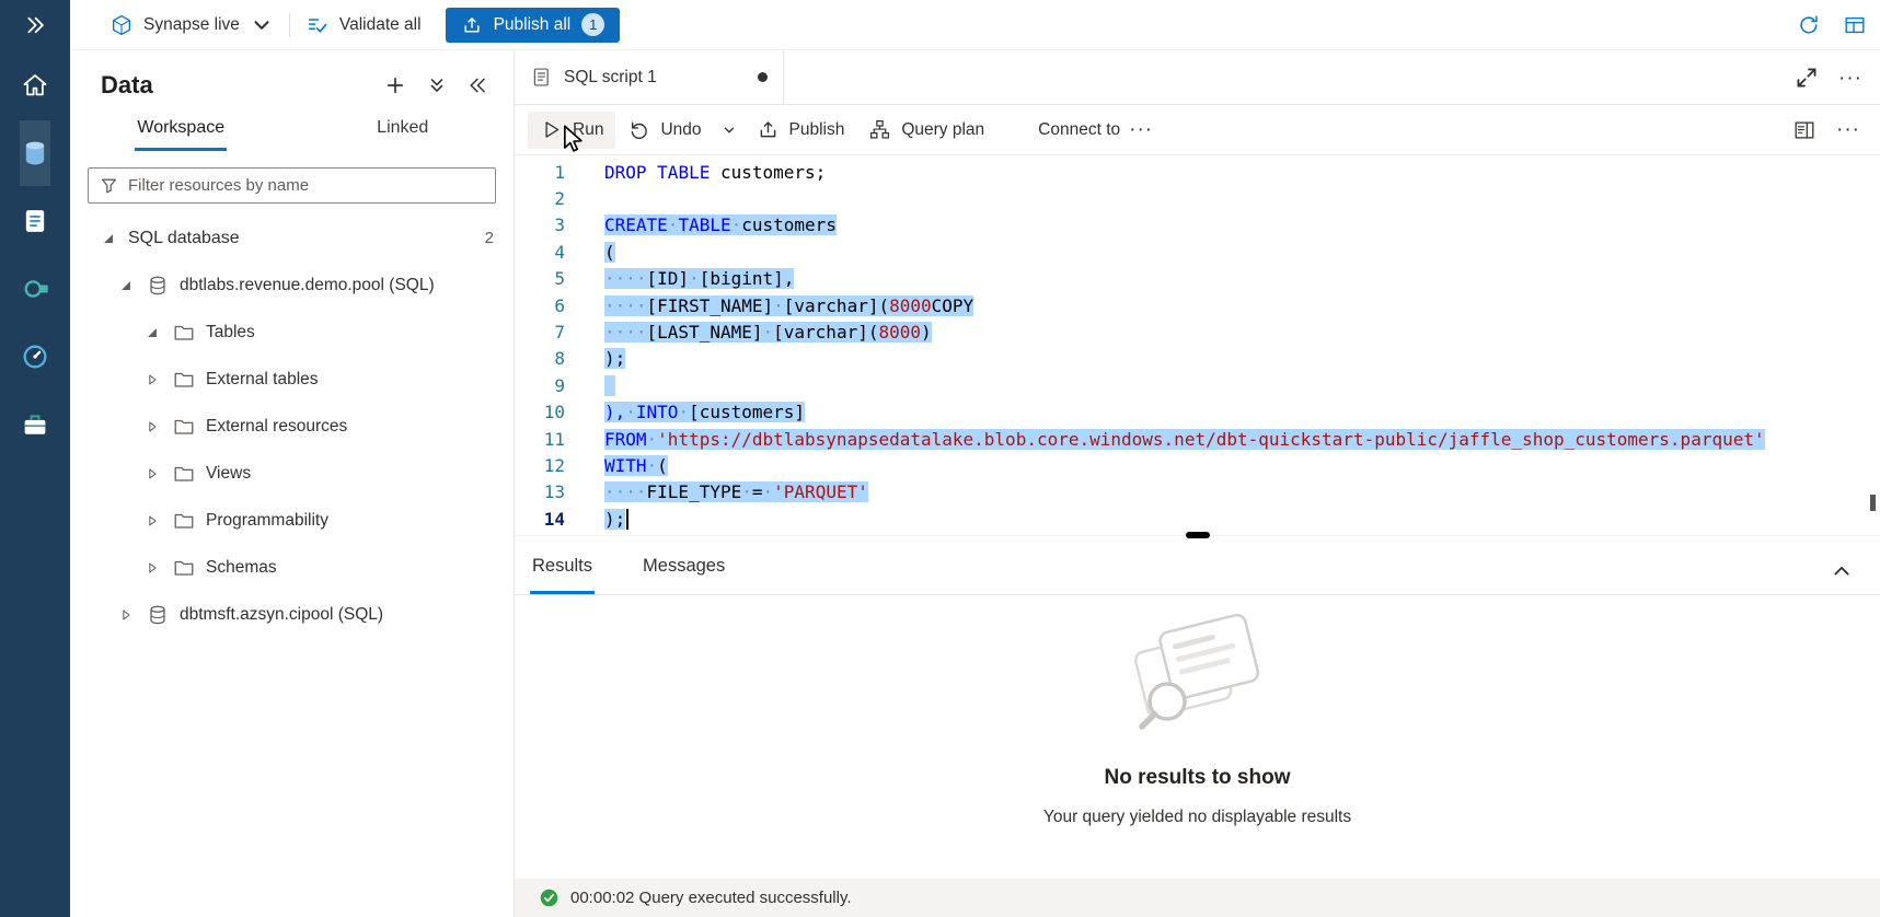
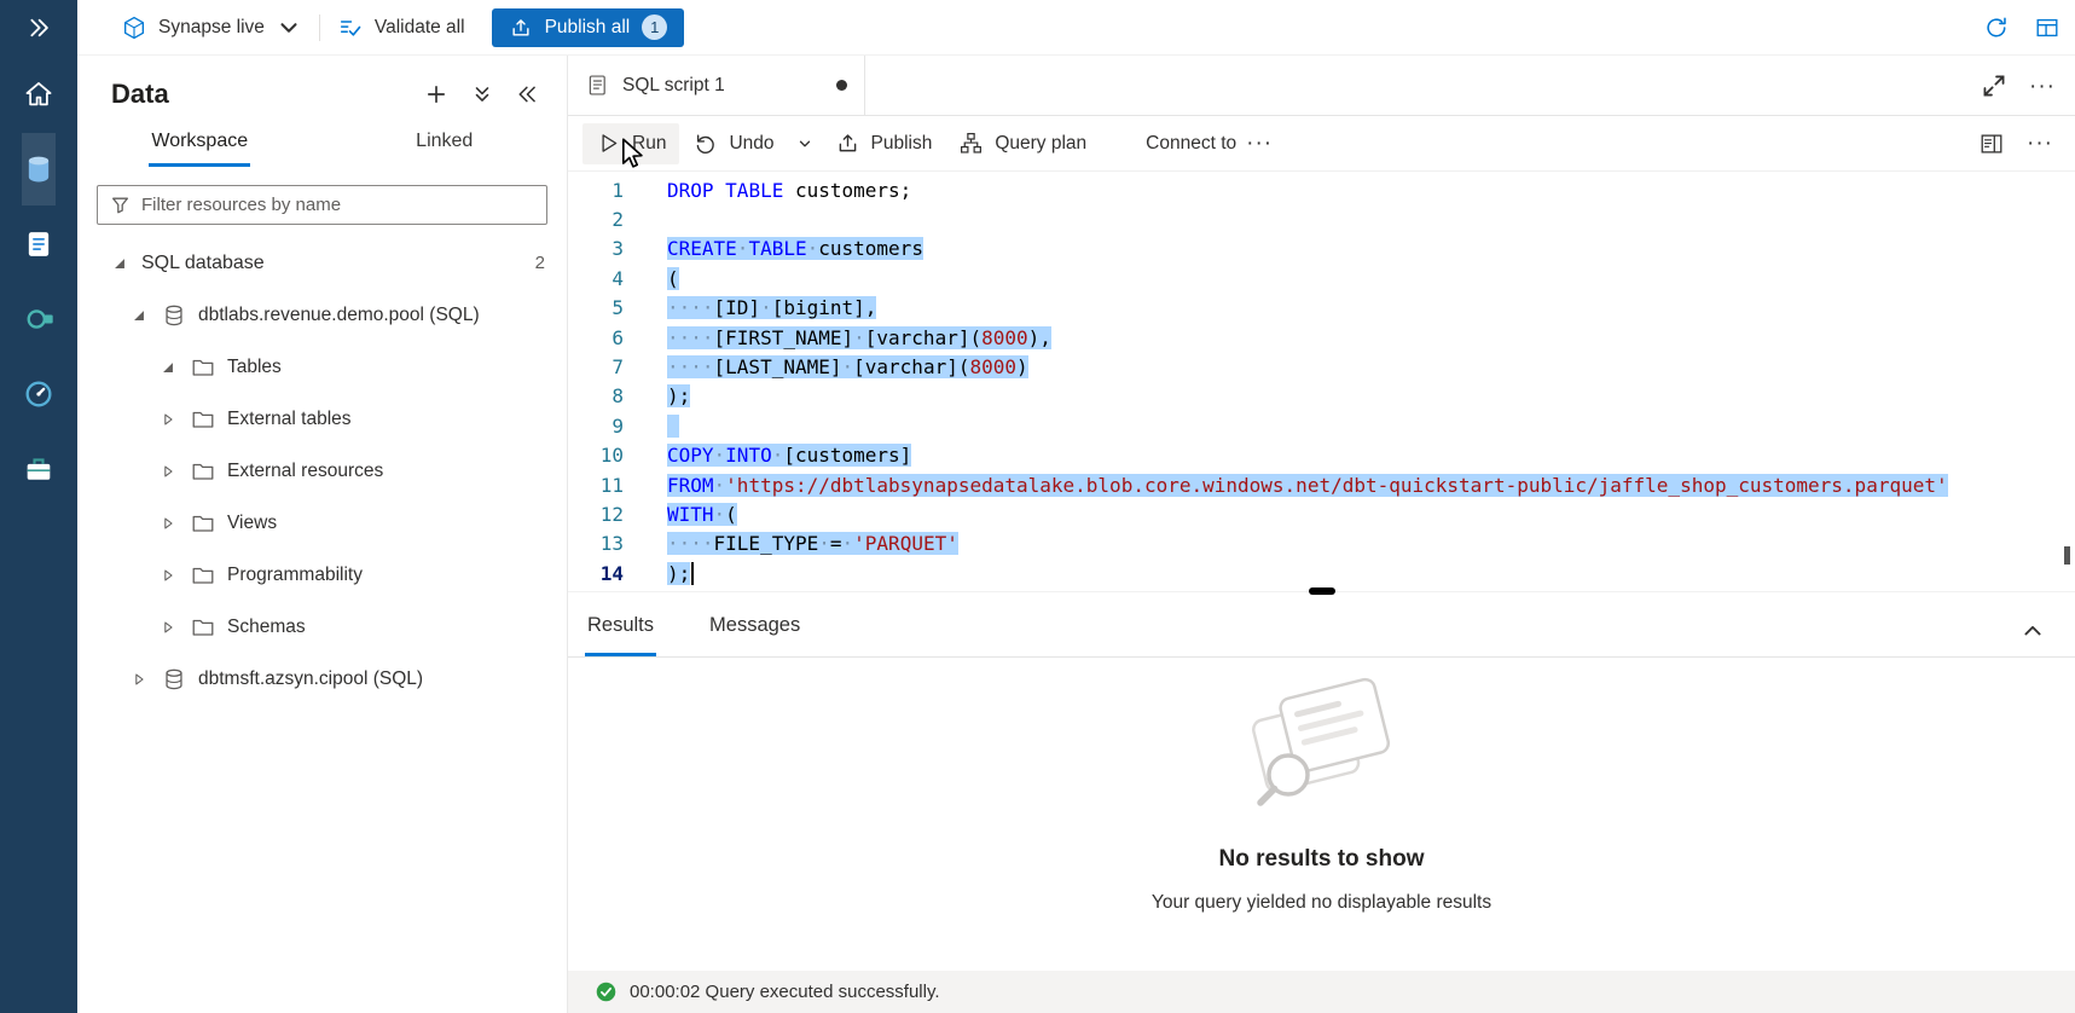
  Synapse live
  Validate all
  Publish all
  1
  Data
  Workspace
  Linked
  Filter resources by name
  SQL database
  2
  dbtlabs.revenue.demo.pool (SQL)
  Tables
  External tables
  External resources
  Views
  Programmability
  Schemas
  dbtmsft.azsyn.cipool (SQL)
  SQL script 1
  ···
  Run
  Undo
  Publish
  Query plan
  Connect to
  ···
  ···
  1
  DROP TABLE customers;
  2
  3
  CREATE·TABLE·customers
  4
  (
  5
  ····[ID]·[bigint],
  6
- ····[FIRST_NAME]·[varchar](8000COPY
+ ····[FIRST_NAME]·[varchar](8000),
  7
  ····[LAST_NAME]·[varchar](8000)
  8
  );
  9
  10
- ),·INTO·[customers]
+ COPY·INTO·[customers]
  11
  FROM·'https://dbtlabsynapsedatalake.blob.core.windows.net/dbt-quickstart-public/jaffle_shop_customers.parquet'
  12
  WITH·(
  13
  ····FILE_TYPE·=·'PARQUET'
  14
  );
  Results
  Messages
  No results to show
  Your query yielded no displayable results
  00:00:02 Query executed successfully.
